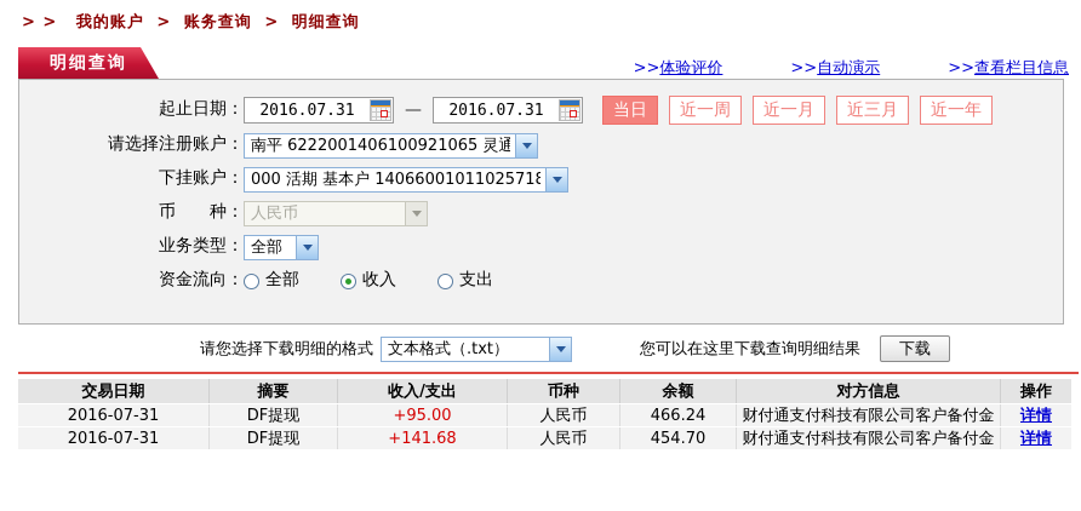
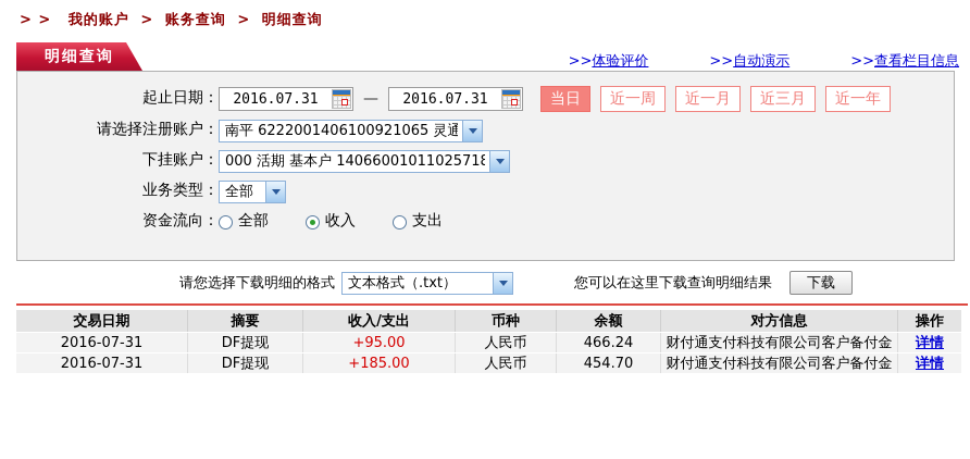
  > > 我的账户 > 账务查询 > 明细查询
  明细查询
  >>体验评价
  >>自动演示
  >>查看栏目信息
  起止日期：
  2016.07.31
  —
  2016.07.31
  当日
  近一周
  近一月
  近三月
  近一年
  请选择注册账户：
  南平 6222001406100921065 灵通
  下挂账户：
  000 活期 基本户 14066001011025718
- 币 种：
- 人民币
  业务类型：
  全部
  资金流向：
  全部
  收入
  支出
  请您选择下载明细的格式
  文本格式（.txt）
  您可以在这里下载查询明细结果
  下载
  交易日期	摘要	收入/支出	币种	余额	对方信息	操作
  2016-07-31	DF提现	+95.00	人民币	466.24	财付通支付科技有限公司客户备付金	详情
- 2016-07-31	DF提现	+141.68	人民币	454.70	财付通支付科技有限公司客户备付金	详情
+ 2016-07-31	DF提现	+185.00	人民币	454.70	财付通支付科技有限公司客户备付金	详情
